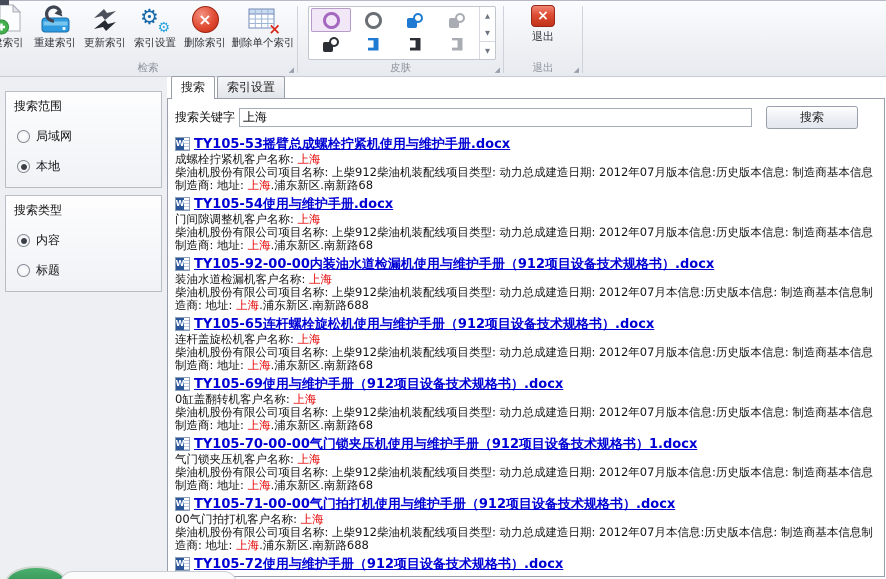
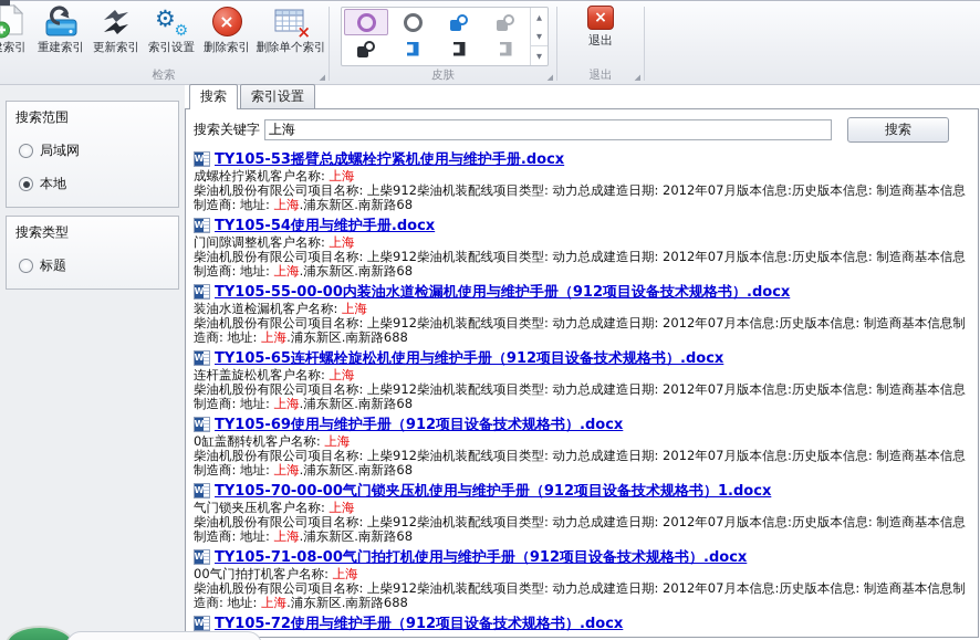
  重建索引
  更新索引
  ⚙
  ⚙
  索引设置
  ×
  删除索引
  ×
  删除单个索引
  检索
  ◢
  ▲
  ▼
  ▼
  皮肤
  ◢
  ×
  退出
  退出
  ◢
  搜索范围
  局域网
  本地
  搜索类型
- 内容
  标题
  搜索
  索引设置
  搜索关键字
  上海
  搜索
  W
  TY105-53摇臂总成螺栓拧紧机使用与维护手册.docx
  成螺栓拧紧机客户名称: 上海
  柴油机股份有限公司项目名称: 上柴912柴油机装配线项目类型: 动力总成建造日期: 2012年07月版本信息:历史版本信息: 制造商基本信息制造商: 地址: 上海.浦东新区.南新路68
  W
  TY105-54使用与维护手册.docx
  门间隙调整机客户名称: 上海
  柴油机股份有限公司项目名称: 上柴912柴油机装配线项目类型: 动力总成建造日期: 2012年07月版本信息:历史版本信息: 制造商基本信息制造商: 地址: 上海.浦东新区.南新路68
  W
- TY105-92-00-00内装油水道检漏机使用与维护手册（912项目设备技术规格书）.docx
+ TY105-55-00-00内装油水道检漏机使用与维护手册（912项目设备技术规格书）.docx
  装油水道检漏机客户名称: 上海
  柴油机股份有限公司项目名称: 上柴912柴油机装配线项目类型: 动力总成建造日期: 2012年07月本信息:历史版本信息: 制造商基本信息制造商: 地址: 上海.浦东新区.南新路688
  W
  TY105-65连杆螺栓旋松机使用与维护手册（912项目设备技术规格书）.docx
  连杆盖旋松机客户名称: 上海
  柴油机股份有限公司项目名称: 上柴912柴油机装配线项目类型: 动力总成建造日期: 2012年07月版本信息:历史版本信息: 制造商基本信息制造商: 地址: 上海.浦东新区.南新路68
  W
  TY105-69使用与维护手册（912项目设备技术规格书）.docx
  0缸盖翻转机客户名称: 上海
  柴油机股份有限公司项目名称: 上柴912柴油机装配线项目类型: 动力总成建造日期: 2012年07月版本信息:历史版本信息: 制造商基本信息制造商: 地址: 上海.浦东新区.南新路68
  W
  TY105-70-00-00气门锁夹压机使用与维护手册（912项目设备技术规格书）1.docx
  气门锁夹压机客户名称: 上海
  柴油机股份有限公司项目名称: 上柴912柴油机装配线项目类型: 动力总成建造日期: 2012年07月版本信息:历史版本信息: 制造商基本信息制造商: 地址: 上海.浦东新区.南新路68
  W
- TY105-71-00-00气门拍打机使用与维护手册（912项目设备技术规格书）.docx
+ TY105-71-08-00气门拍打机使用与维护手册（912项目设备技术规格书）.docx
  00气门拍打机客户名称: 上海
  柴油机股份有限公司项目名称: 上柴912柴油机装配线项目类型: 动力总成建造日期: 2012年07月本信息:历史版本信息: 制造商基本信息制造商: 地址: 上海.浦东新区.南新路688
  W
  TY105-72使用与维护手册（912项目设备技术规格书）.docx
